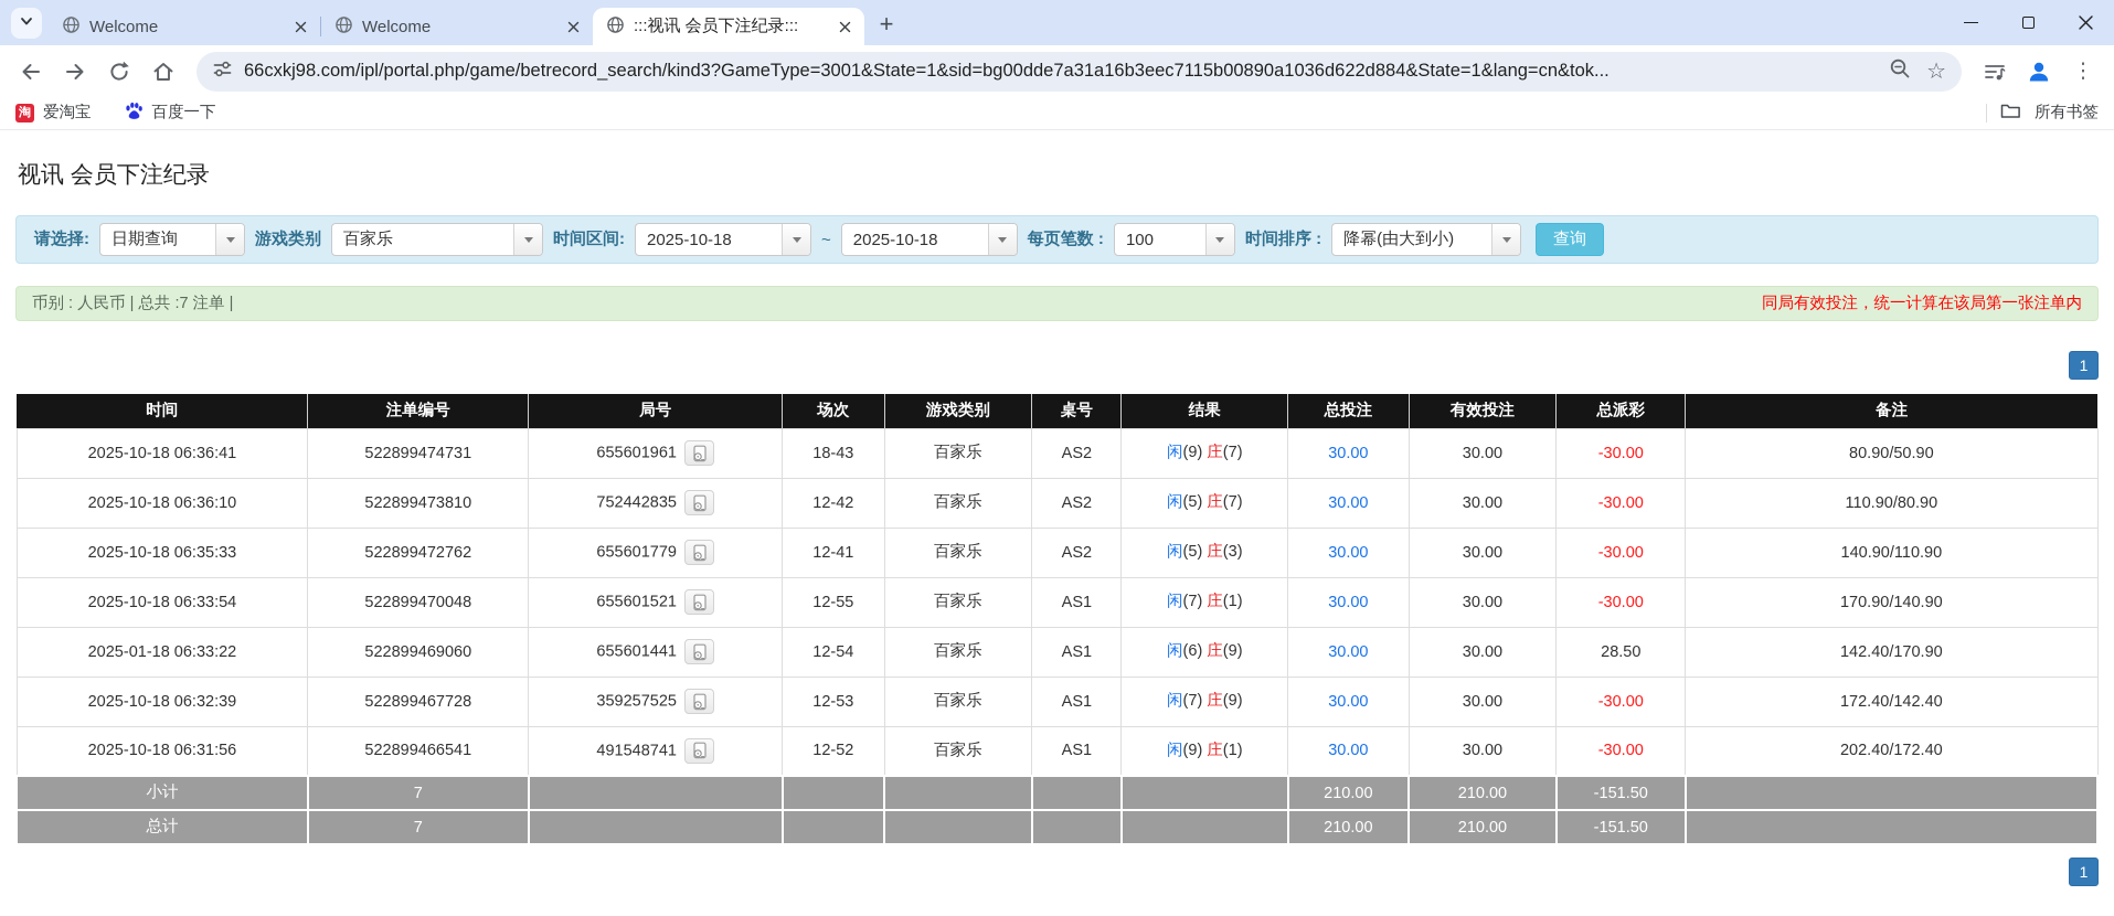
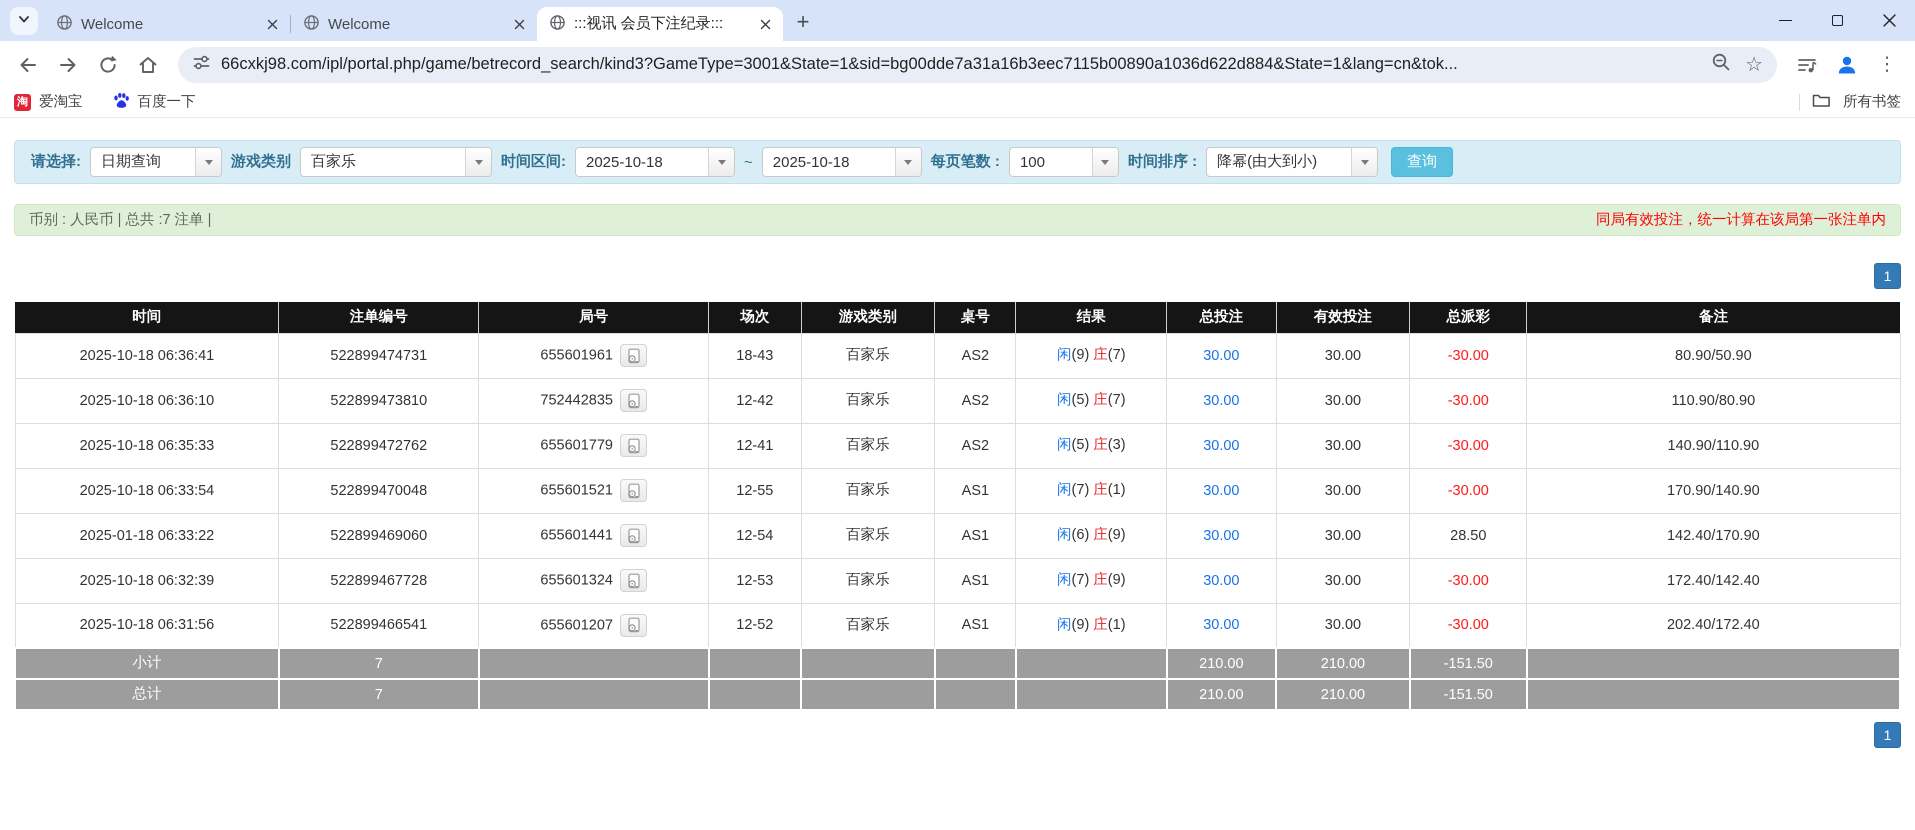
  Welcome
  Welcome
  :::视讯 会员下注纪录:::
  +
  66cxkj98.com/ipl/portal.php/game/betrecord_search/kind3?GameType=3001&State=1&sid=bg00dde7a31a16b3eec7115b00890a1036d622d884&State=1&lang=cn&tok...
  ☆
  ⋮
  淘
  爱淘宝
  百度一下
  所有书签
- 视讯 会员下注纪录
  请选择:
  日期查询
  游戏类别
  百家乐
  时间区间:
  2025-10-18
  ~
  2025-10-18
  每页笔数 :
  100
  时间排序 :
  降幂(由大到小)
  查询
  币别 : 人民币 | 总共 :7 注单 |
  同局有效投注，统一计算在该局第一张注单内
  1
  时间	注单编号	局号	场次	游戏类别	桌号	结果	总投注	有效投注	总派彩	备注
  2025-10-18 06:36:41	522899474731	655601961	18-43	百家乐	AS2	闲(9) 庄(7)	30.00	30.00	-30.00	80.90/50.90
  2025-10-18 06:36:10	522899473810	752442835	12-42	百家乐	AS2	闲(5) 庄(7)	30.00	30.00	-30.00	110.90/80.90
  2025-10-18 06:35:33	522899472762	655601779	12-41	百家乐	AS2	闲(5) 庄(3)	30.00	30.00	-30.00	140.90/110.90
  2025-10-18 06:33:54	522899470048	655601521	12-55	百家乐	AS1	闲(7) 庄(1)	30.00	30.00	-30.00	170.90/140.90
  2025-01-18 06:33:22	522899469060	655601441	12-54	百家乐	AS1	闲(6) 庄(9)	30.00	30.00	28.50	142.40/170.90
- 2025-10-18 06:32:39	522899467728	359257525	12-53	百家乐	AS1	闲(7) 庄(9)	30.00	30.00	-30.00	172.40/142.40
+ 2025-10-18 06:32:39	522899467728	655601324	12-53	百家乐	AS1	闲(7) 庄(9)	30.00	30.00	-30.00	172.40/142.40
- 2025-10-18 06:31:56	522899466541	491548741	12-52	百家乐	AS1	闲(9) 庄(1)	30.00	30.00	-30.00	202.40/172.40
+ 2025-10-18 06:31:56	522899466541	655601207	12-52	百家乐	AS1	闲(9) 庄(1)	30.00	30.00	-30.00	202.40/172.40
  小计	7						210.00	210.00	-151.50
  总计	7						210.00	210.00	-151.50
  1
